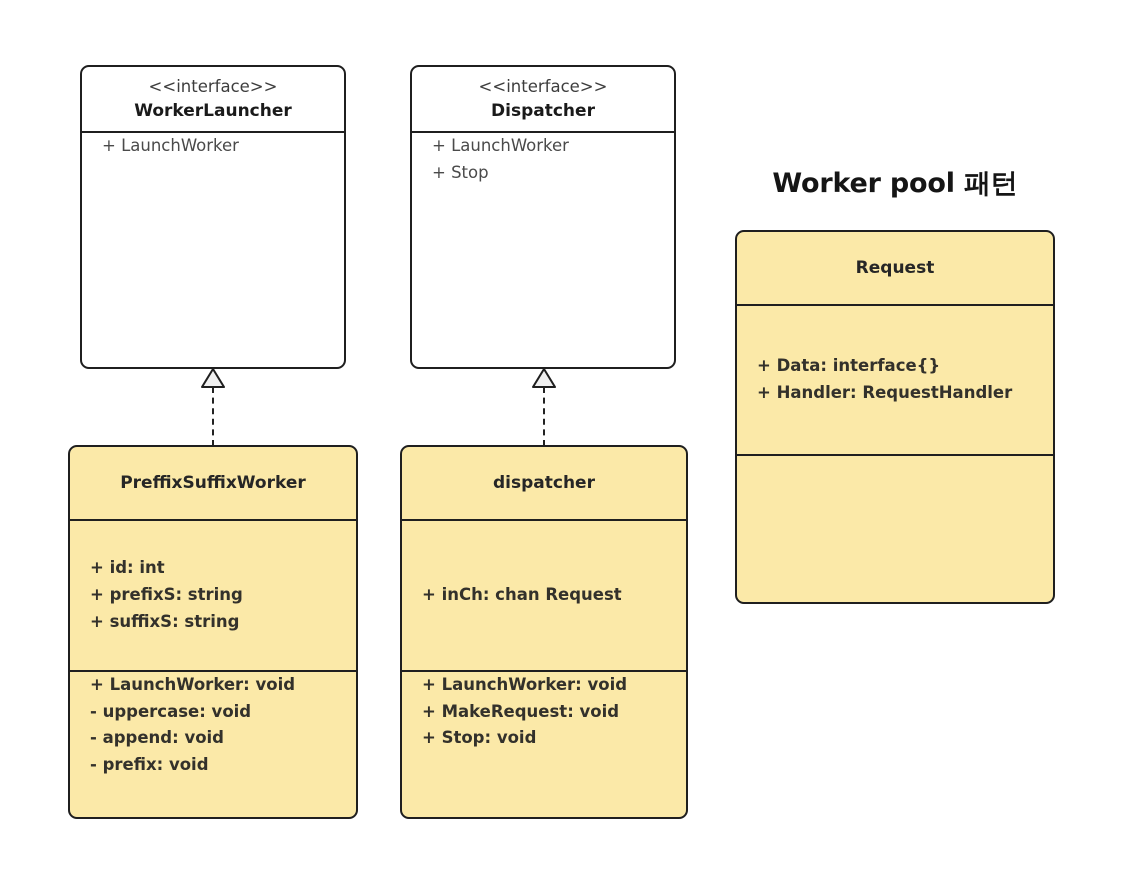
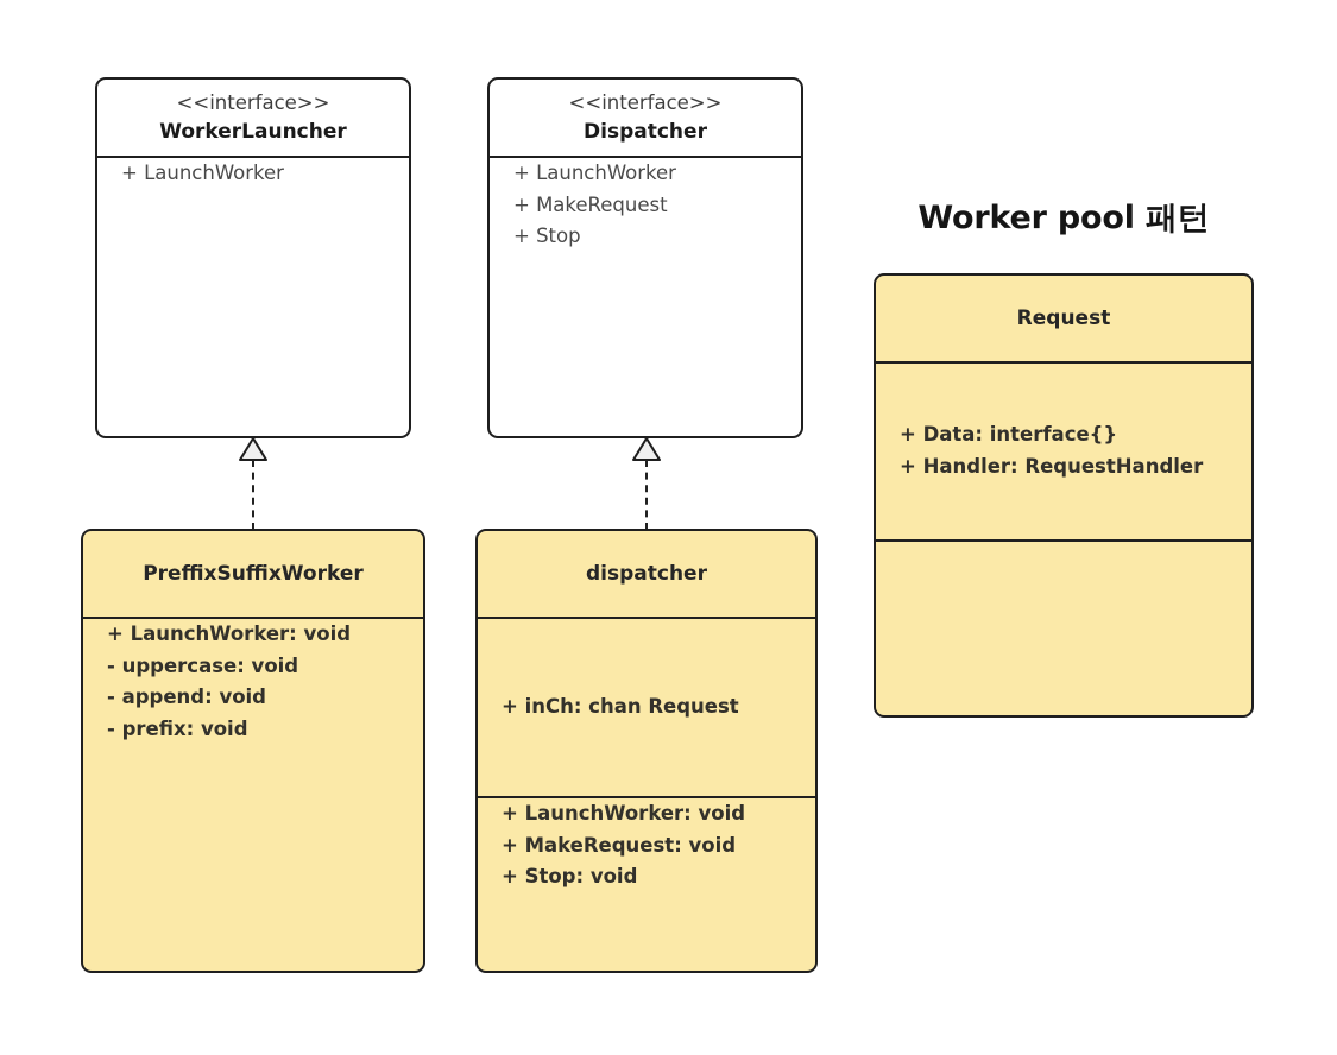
  <<interface>>
  WorkerLauncher
  + LaunchWorker
  <<interface>>
  Dispatcher
  + LaunchWorker
+ + MakeRequest
  + Stop
  PreffixSuffixWorker
- + id: int
- + prefixS: string
- + suffixS: string
  + LaunchWorker: void
  - uppercase: void
  - append: void
  - prefix: void
  dispatcher
  + inCh: chan Request
  + LaunchWorker: void
  + MakeRequest: void
  + Stop: void
  Worker pool 패턴
  Request
  + Data: interface{}
  + Handler: RequestHandler
